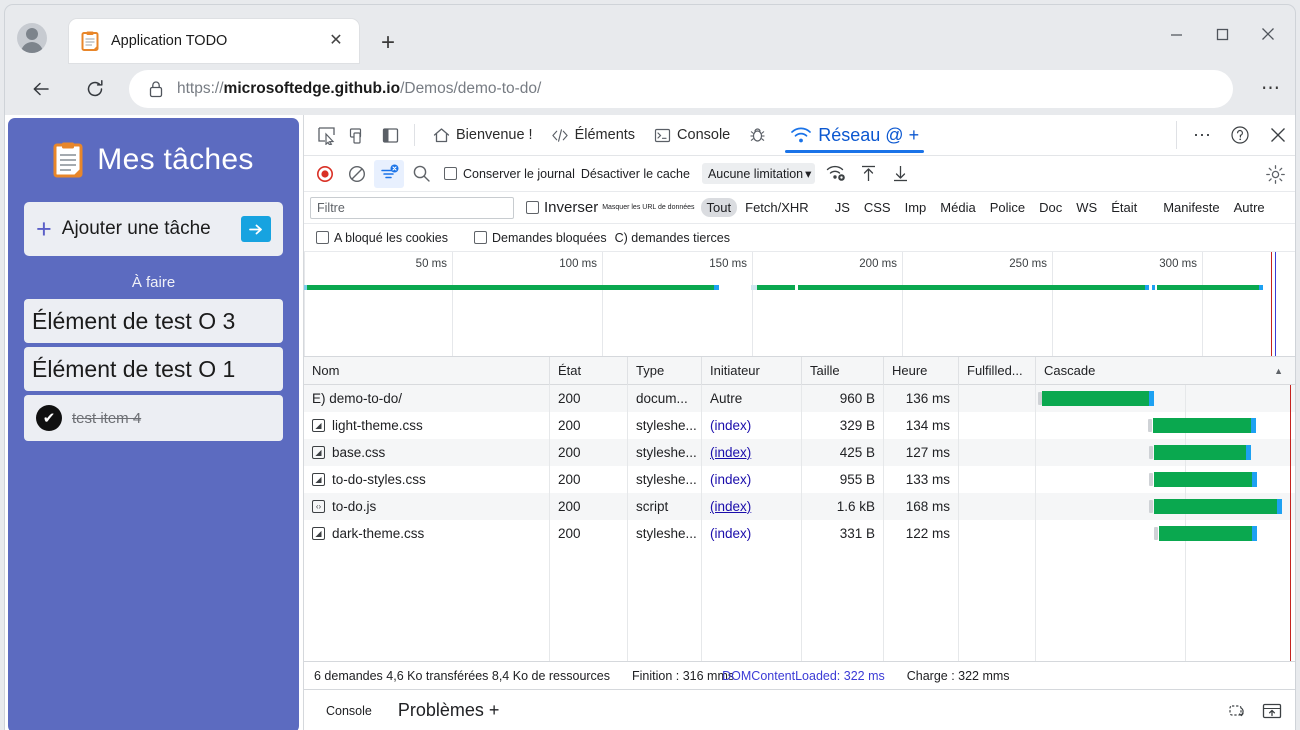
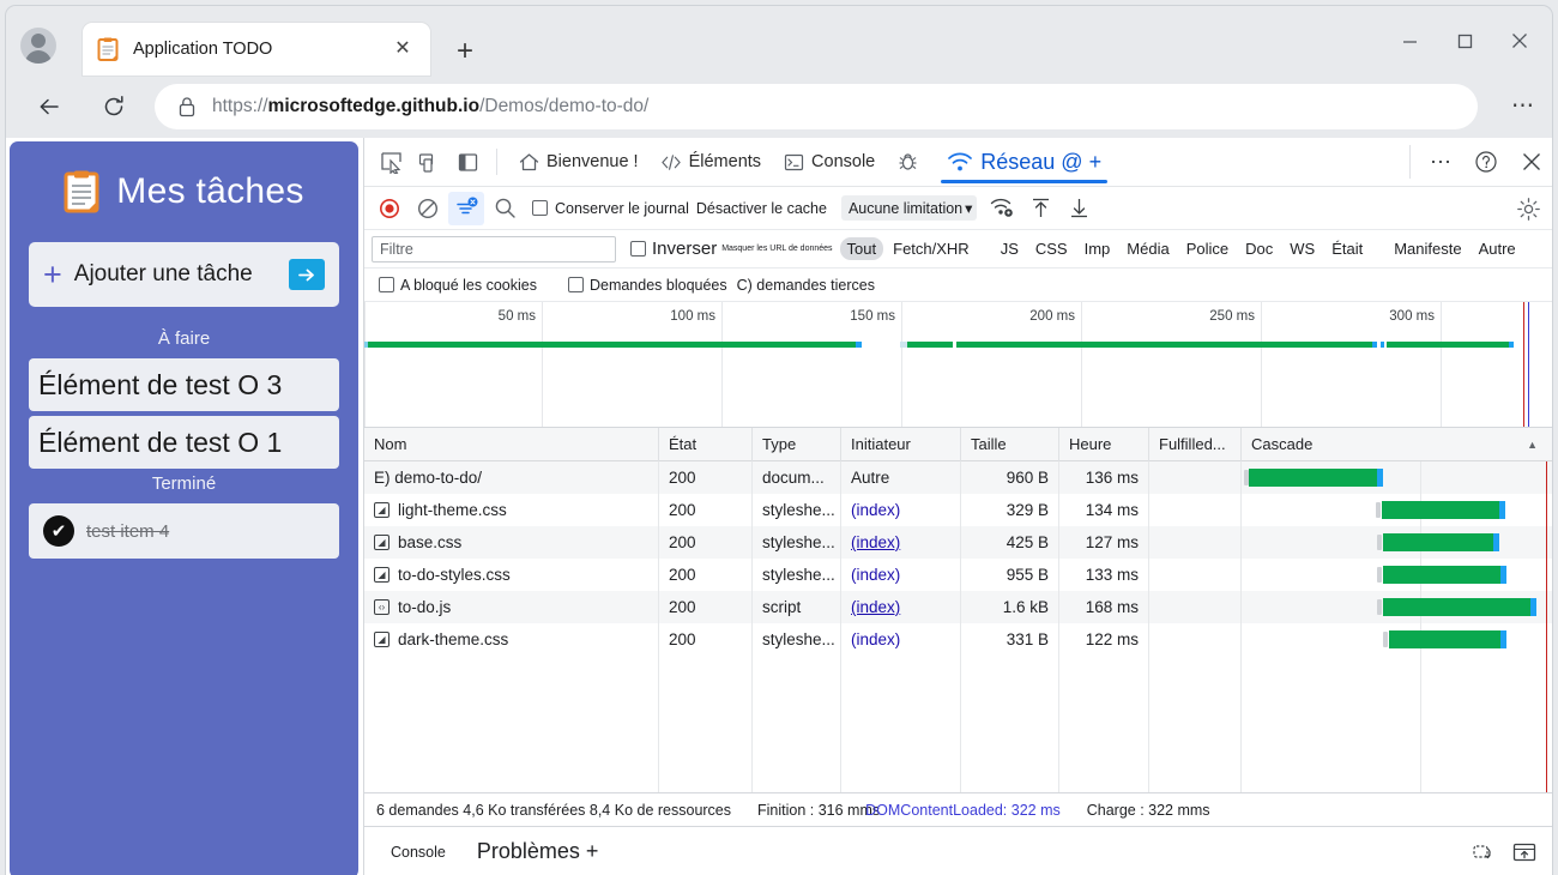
  Application TODO
  ✕
  +
  https://microsoftedge.github.io/Demos/demo-to-do/
  ⋯
  Mes tâches
  +
  Ajouter une tâche
  À faire
  Élément de test O 3
  Élément de test O 1
+ Terminé
  ✔
  test item 4
  Bienvenue !
  Éléments
  Console
  Réseau @ +
  ⋯
  Conserver le journal
  Désactiver le cache
  Aucune limitation
  ▾
  Filtre
  Inverser
  Tout
  Fetch/XHR
  JS
  CSS
  Imp
  Média
  Police
  Doc
  WS
  Était
  Manifeste
  Autre
  A bloqué les cookies
  Demandes bloquées
  C) demandes tierces
  50 ms
  100 ms
  150 ms
  200 ms
  250 ms
  300 ms
  Nom
  État
  Type
  Initiateur
  Taille
  Heure
  Fulfilled...
  Cascade
  ▲
  E) demo-to-do/
  200
  docum...
  Autre
  960 B
  136 ms
  ◢
  light-theme.css
  200
  styleshe...
  (index)
  329 B
  134 ms
  ◢
  base.css
  200
  styleshe...
  (index)
  425 B
  127 ms
  ◢
  to-do-styles.css
  200
  styleshe...
  (index)
  955 B
  133 ms
  ‹›
  to-do.js
  200
  script
  (index)
  1.6 kB
  168 ms
  ◢
  dark-theme.css
  200
  styleshe...
  (index)
  331 B
  122 ms
  6 demandes 4,6 Ko transférées 8,4 Ko de ressources
  Finition : 316 mms
  DOMContentLoaded: 322 ms
  Charge : 322 mms
  Console
  Problèmes +
